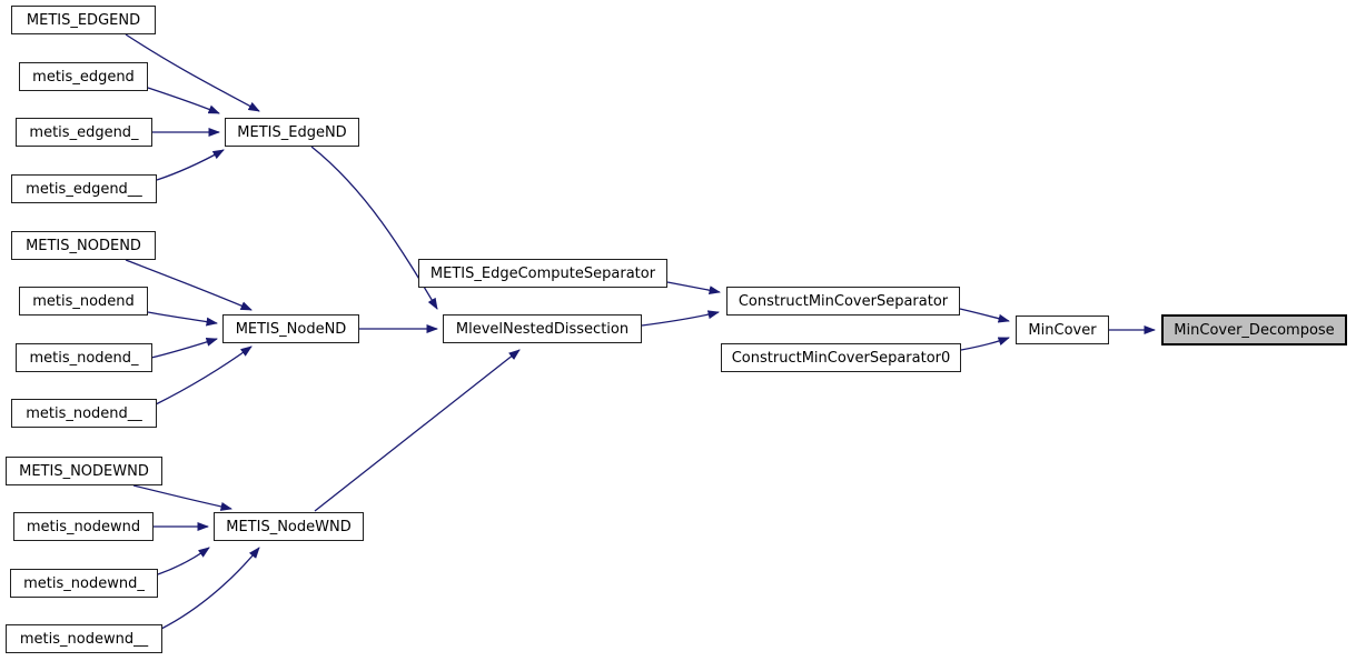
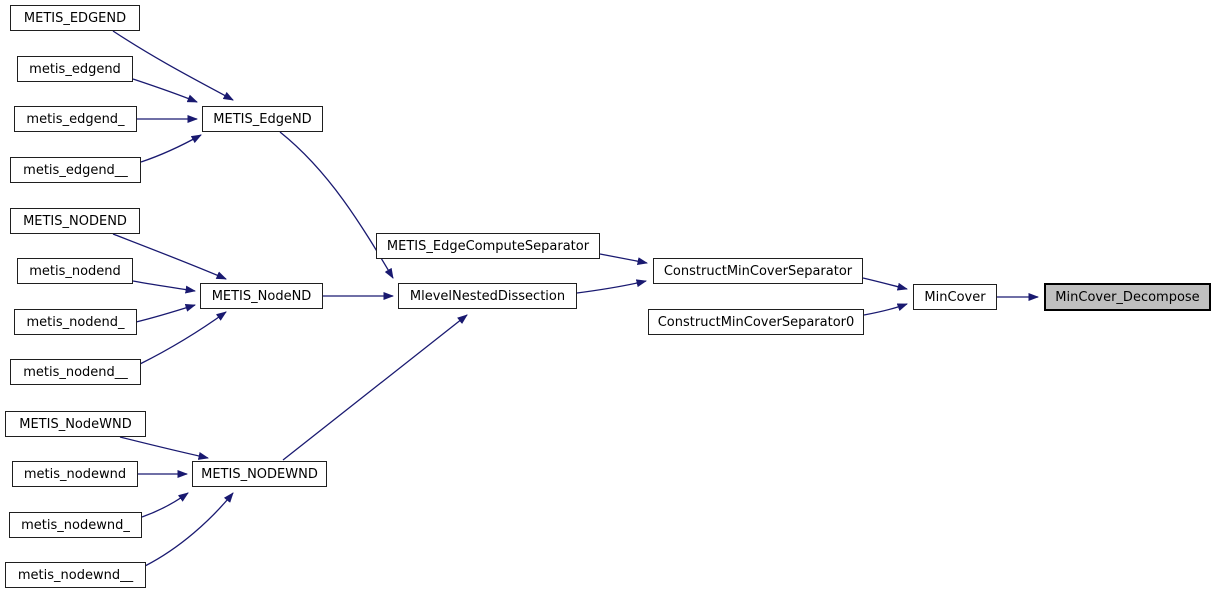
  METIS_EDGEND
  metis_edgend
  metis_edgend_
  metis_edgend__
  METIS_EdgeND
  METIS_NODEND
  metis_nodend
  metis_nodend_
  metis_nodend__
  METIS_NodeND
- METIS_NODEWND
+ METIS_NodeWND
  metis_nodewnd
  metis_nodewnd_
  metis_nodewnd__
- METIS_NodeWND
+ METIS_NODEWND
  METIS_EdgeComputeSeparator
  MlevelNestedDissection
  ConstructMinCoverSeparator
  ConstructMinCoverSeparator0
  MinCover
  MinCover_Decompose
